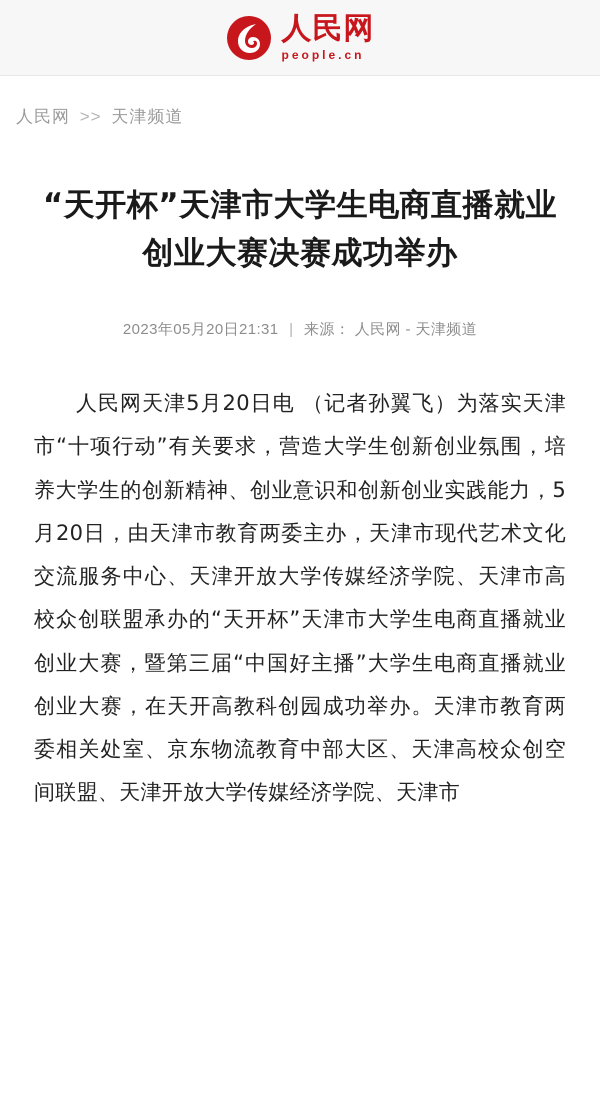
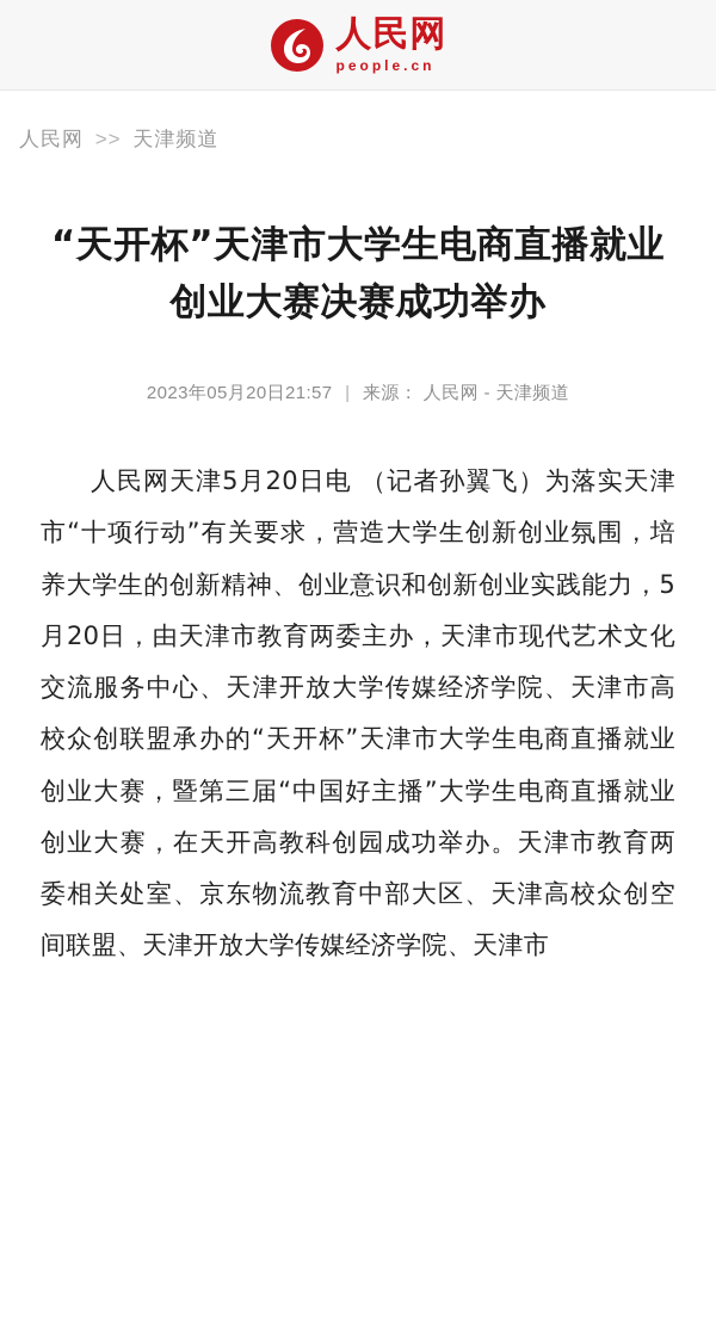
  人民网
  people.cn
  人民网 >> 天津频道
  “天开杯”天津市大学生电商直播就业创业大赛决赛成功举办
- 2023年05月20日21:31 | 来源： 人民网 - 天津频道
+ 2023年05月20日21:57 | 来源： 人民网 - 天津频道
  人民网天津5月20日电 （记者孙翼飞）为落实天津市“十项行动”有关要求，营造大学生创新创业氛围，培养大学生的创新精神、创业意识和创新创业实践能力，5月20日，由天津市教育两委主办，天津市现代艺术文化交流服务中心、天津开放大学传媒经济学院、天津市高校众创联盟承办的“天开杯”天津市大学生电商直播就业创业大赛，暨第三届“中国好主播”大学生电商直播就业创业大赛，在天开高教科创园成功举办。天津市教育两委相关处室、京东物流教育中部大区、天津高校众创空间联盟、天津开放大学传媒经济学院、天津市
